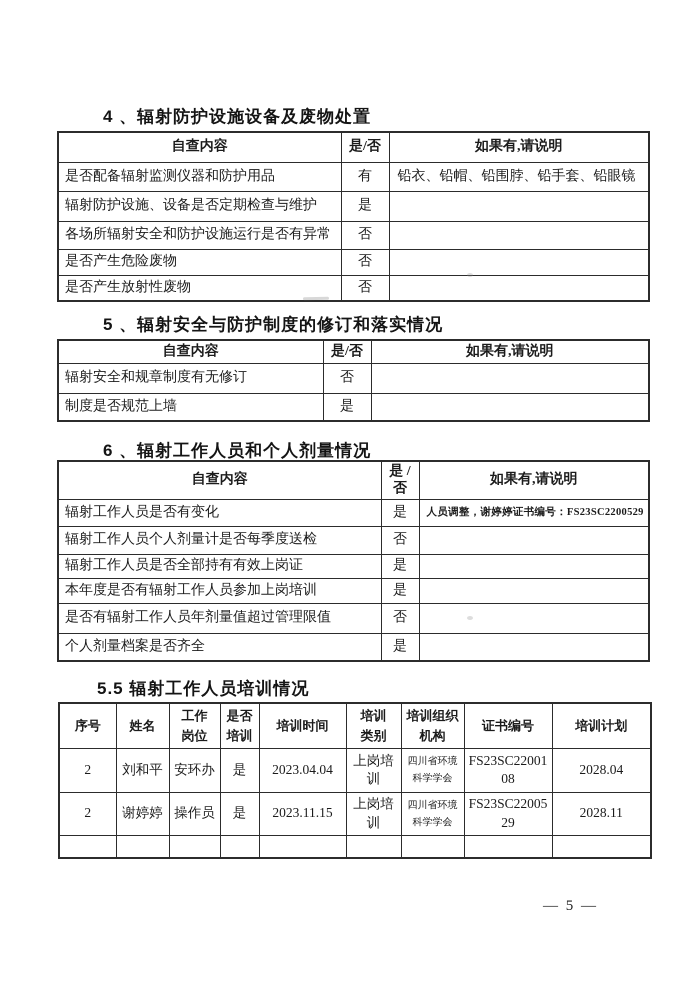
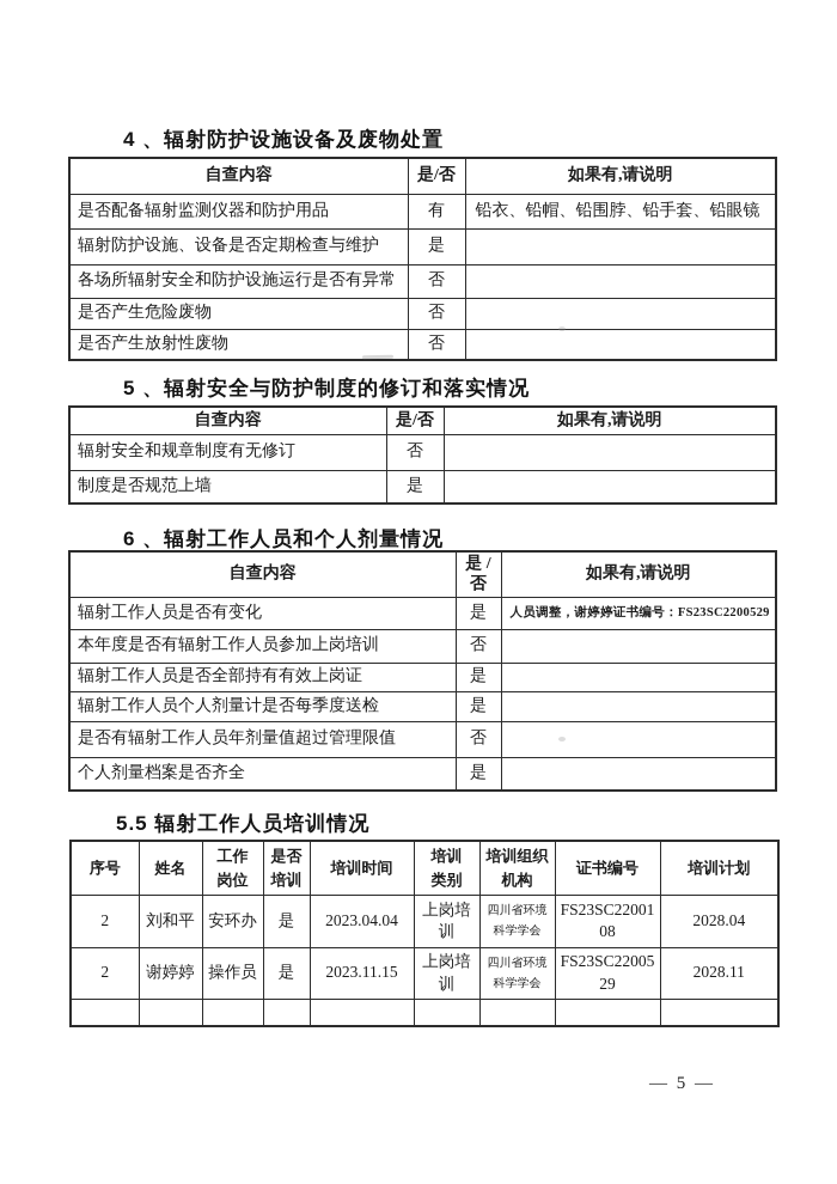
  4 、辐射防护设施设备及废物处置
  自查内容	是/否	如果有,请说明
  是否配备辐射监测仪器和防护用品	有	铅衣、铅帽、铅围脖、铅手套、铅眼镜
  辐射防护设施、设备是否定期检查与维护	是
  各场所辐射安全和防护设施运行是否有异常	否
  是否产生危险废物	否
  是否产生放射性废物	否
  5 、辐射安全与防护制度的修订和落实情况
  自查内容	是/否	如果有,请说明
  辐射安全和规章制度有无修订	否
  制度是否规范上墙	是
  6 、辐射工作人员和个人剂量情况
  自查内容	是 / 否	如果有,请说明
  辐射工作人员是否有变化	是	人员调整，谢婷婷证书编号：FS23SC2200529
- 辐射工作人员个人剂量计是否每季度送检	否
+ 本年度是否有辐射工作人员参加上岗培训	否
  辐射工作人员是否全部持有有效上岗证	是
- 本年度是否有辐射工作人员参加上岗培训	是
+ 辐射工作人员个人剂量计是否每季度送检	是
  是否有辐射工作人员年剂量值超过管理限值	否
  个人剂量档案是否齐全	是
  5.5 辐射工作人员培训情况
  序号	姓名	工作岗位	是否培训	培训时间	培训类别	培训组织机构	证书编号	培训计划
  2	刘和平	安环办	是	2023.04.04	上岗培训	四川省环境科学学会	FS23SC2200108	2028.04
  2	谢婷婷	操作员	是	2023.11.15	上岗培训	四川省环境科学学会	FS23SC2200529	2028.11
  — 5 —
